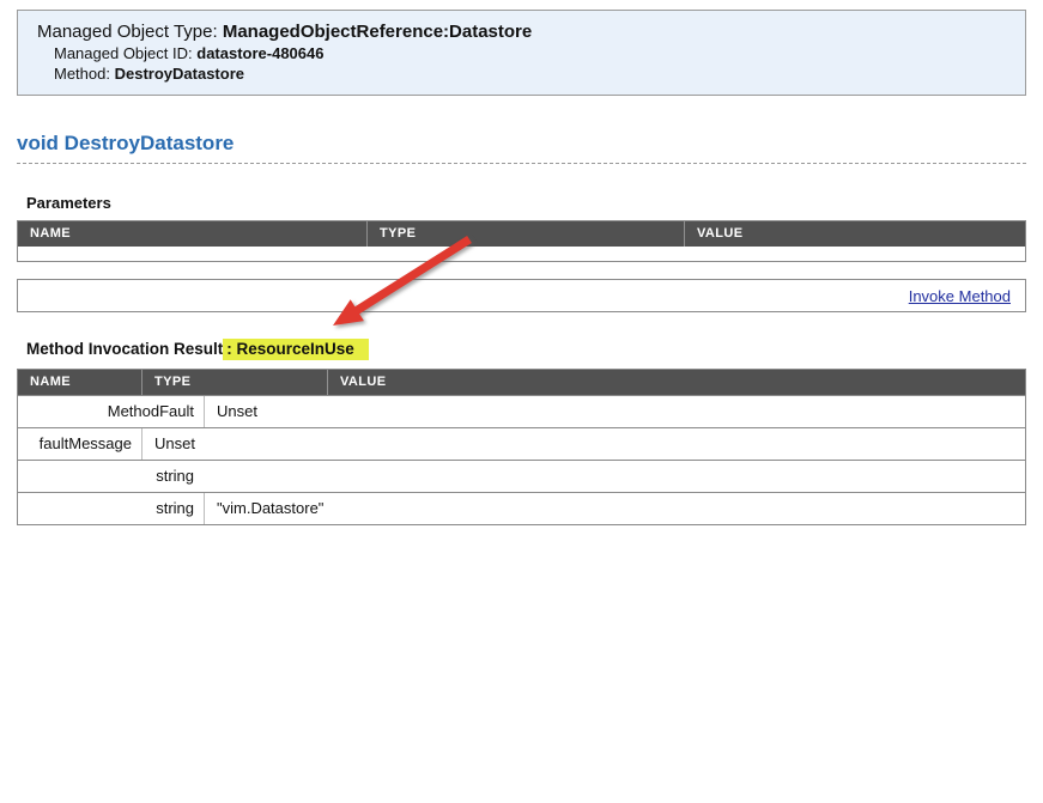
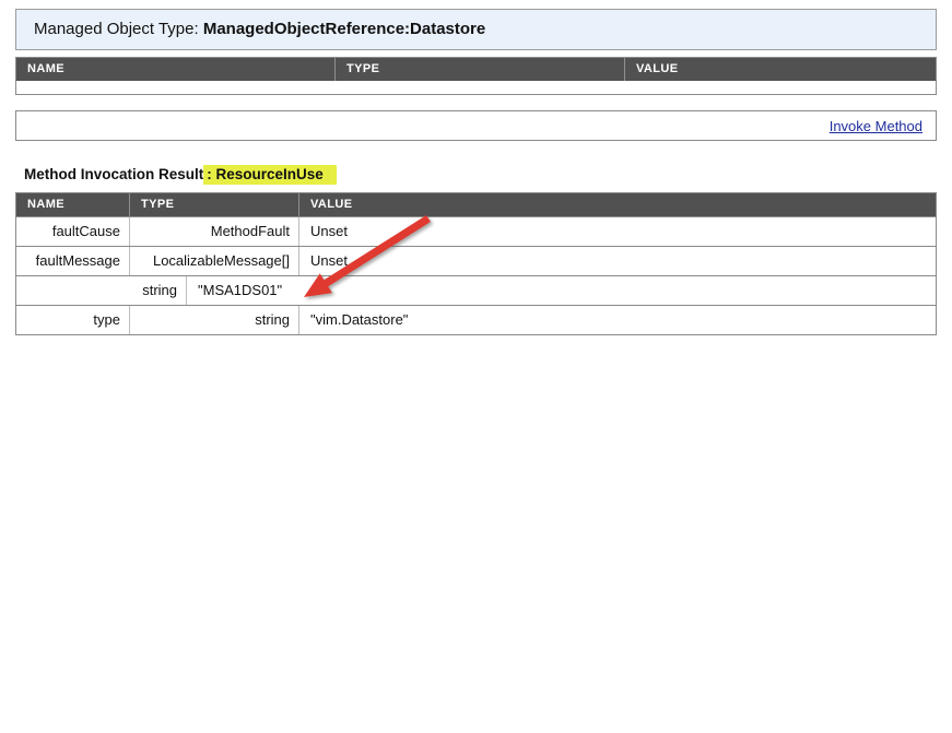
  Managed Object Type: ManagedObjectReference:Datastore
- Managed Object ID: datastore-480646
- Method: DestroyDatastore
- void DestroyDatastore
- Parameters
  NAME
  TYPE
  VALUE
  Invoke Method
  Method Invocation Result : ResourceInUse
  NAME
  TYPE
  VALUE
+ faultCause
  MethodFault
  Unset
  faultMessage
+ LocalizableMessage[]
  Unset
  string
+ "MSA1DS01"
+ type
  string
  "vim.Datastore"
